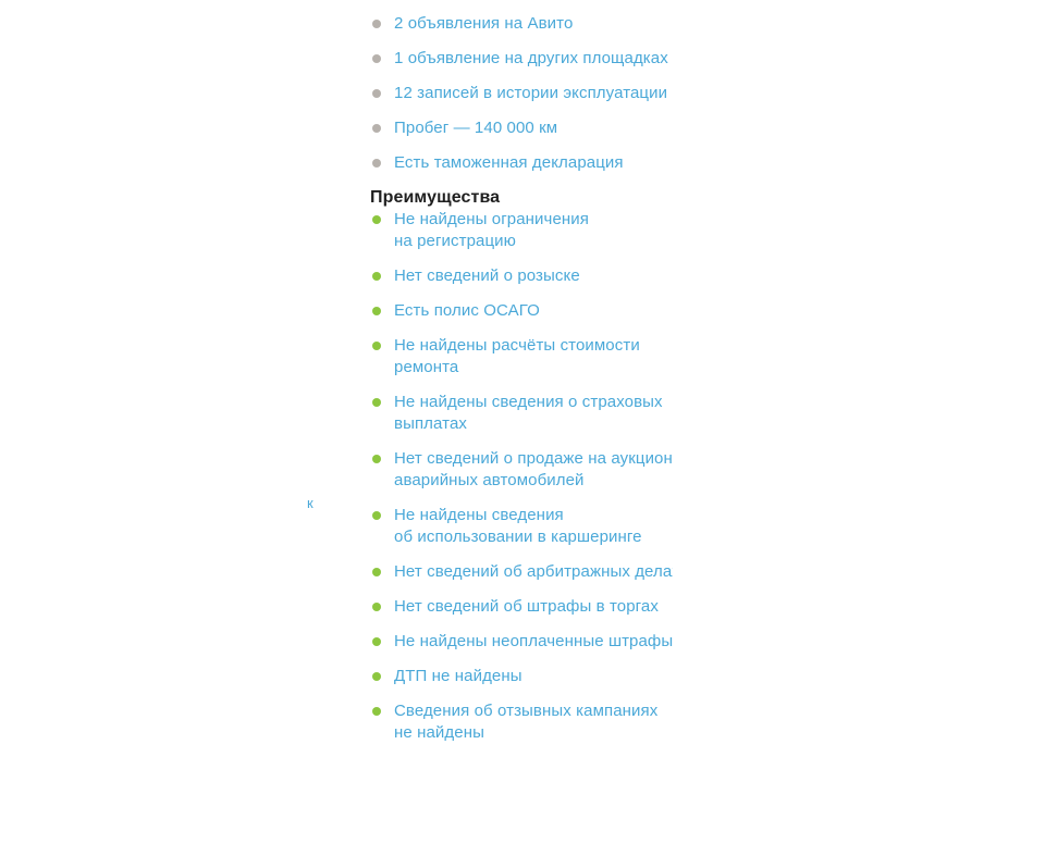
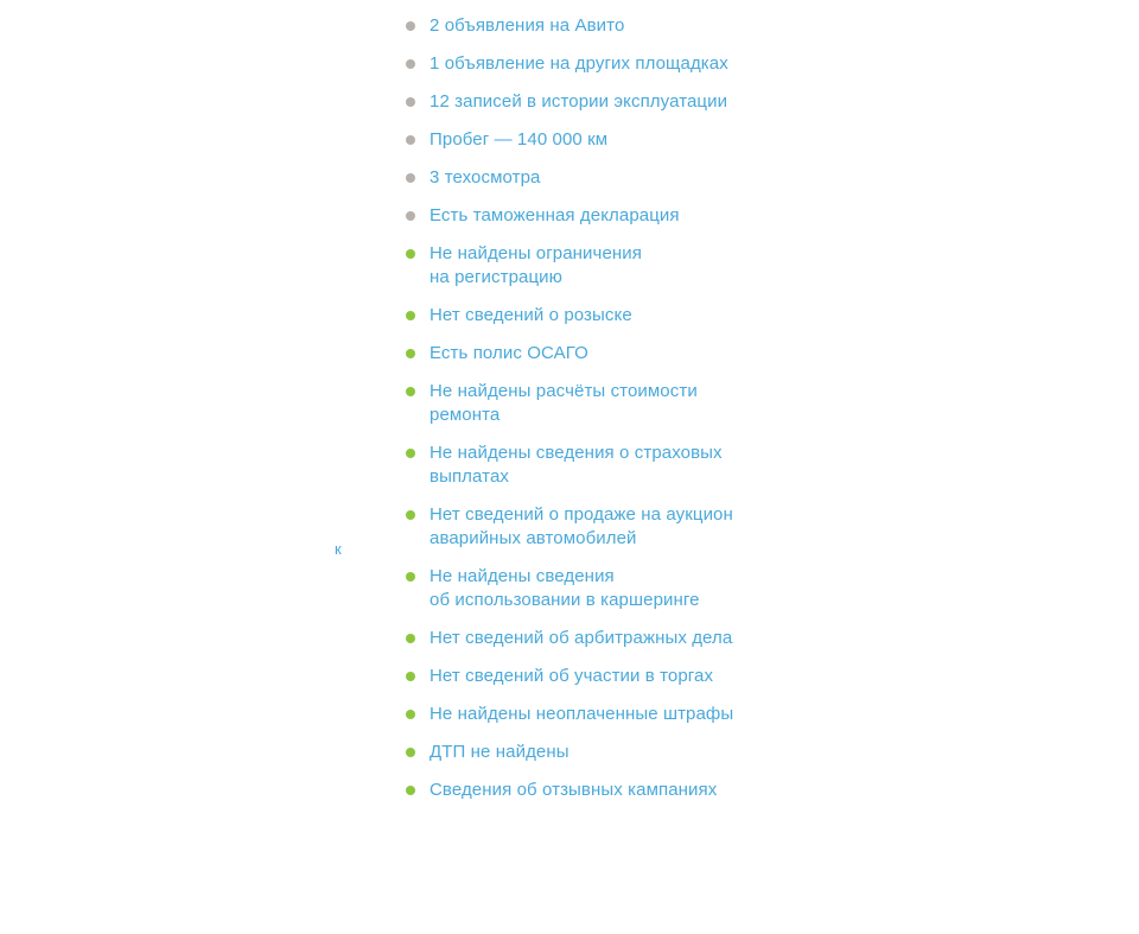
  2 объявления на Авито
  1 объявление на других площадках
  12 записей в истории эксплуатации
  Пробег — 140 000 км
+ 3 техосмотра
  Есть таможенная декларация
- Преимущества
  Не найдены ограничения
  на регистрацию
  Нет сведений о розыске
  Есть полис ОСАГО
  Не найдены расчёты стоимости
  ремонта
  Не найдены сведения о страховых
  выплатах
  Нет сведений о продаже на аукцион
  аварийных автомобилей
  Не найдены сведения
  об использовании в каршеринге
  Нет сведений об арбитражных дела
- Нет сведений об штрафы в торгах
+ Нет сведений об участии в торгах
  Не найдены неоплаченные штрафы
  ДТП не найдены
  Сведения об отзывных кампаниях
- не найдены
  к
